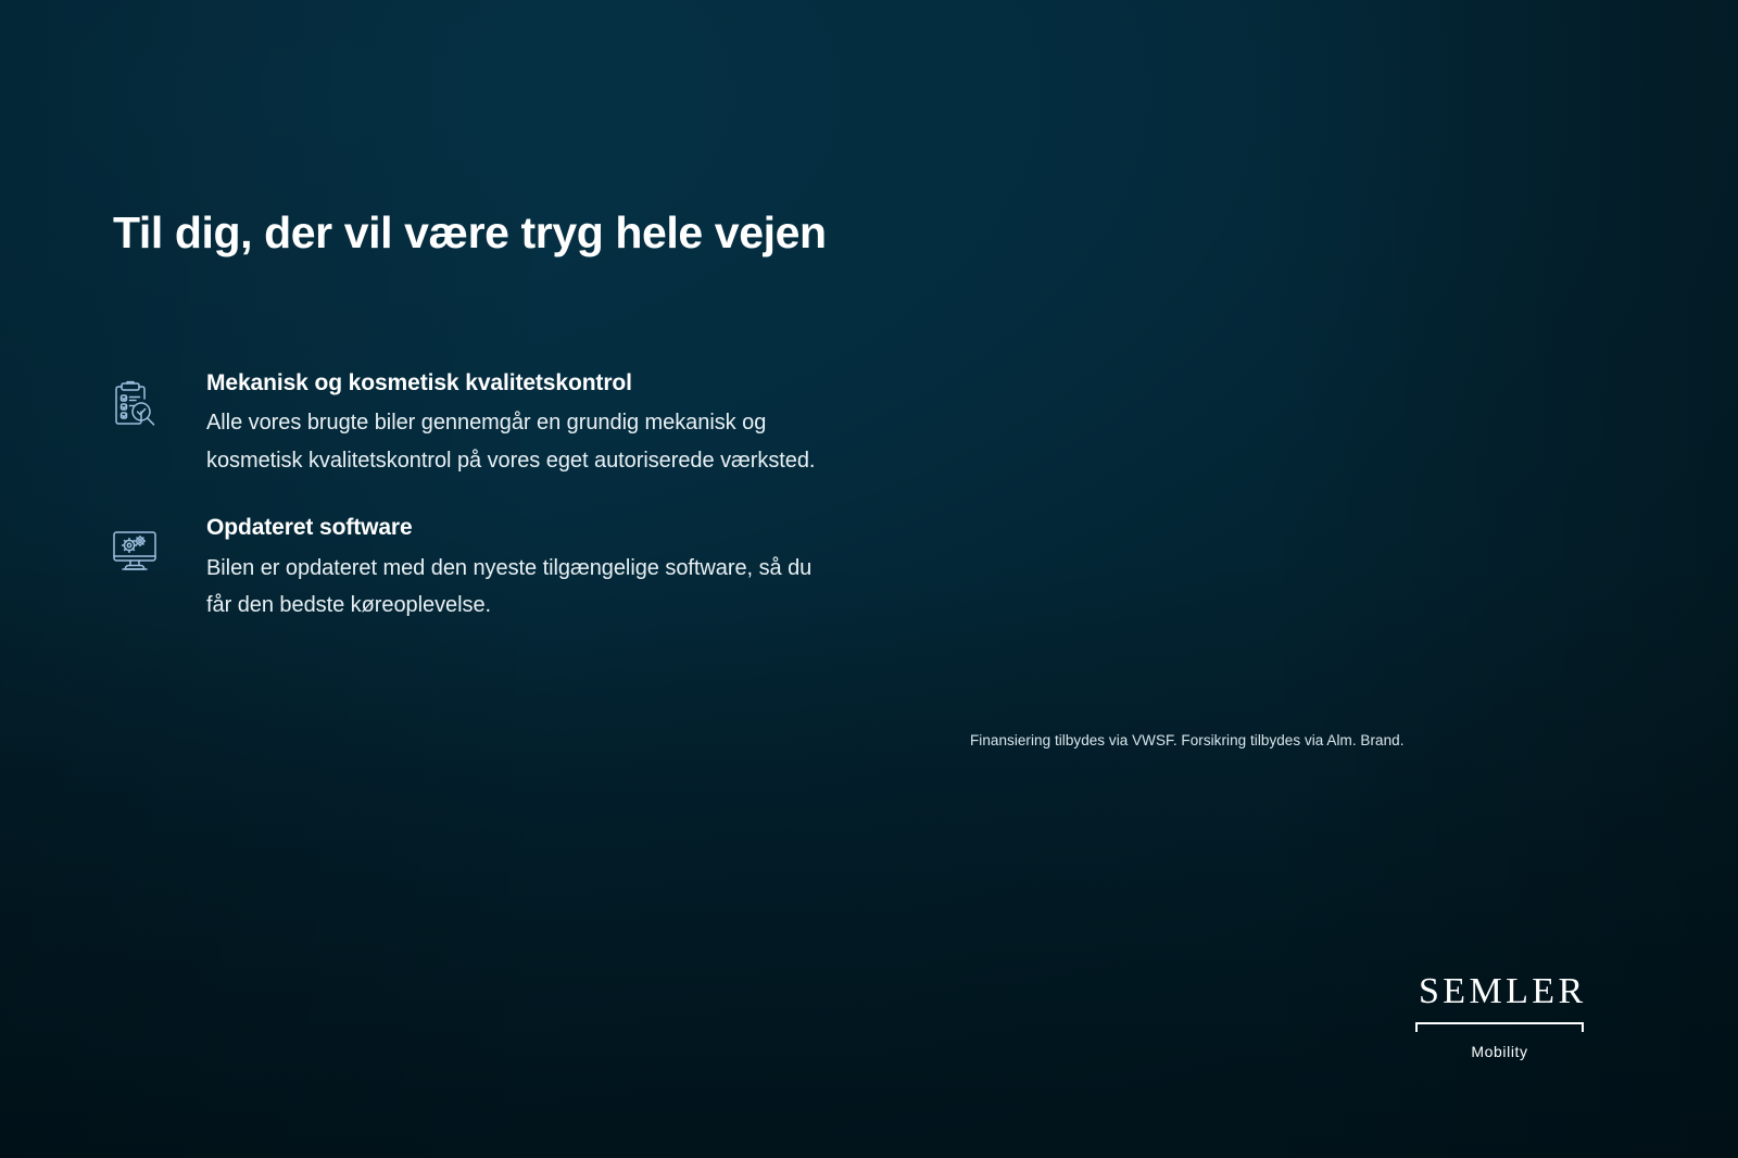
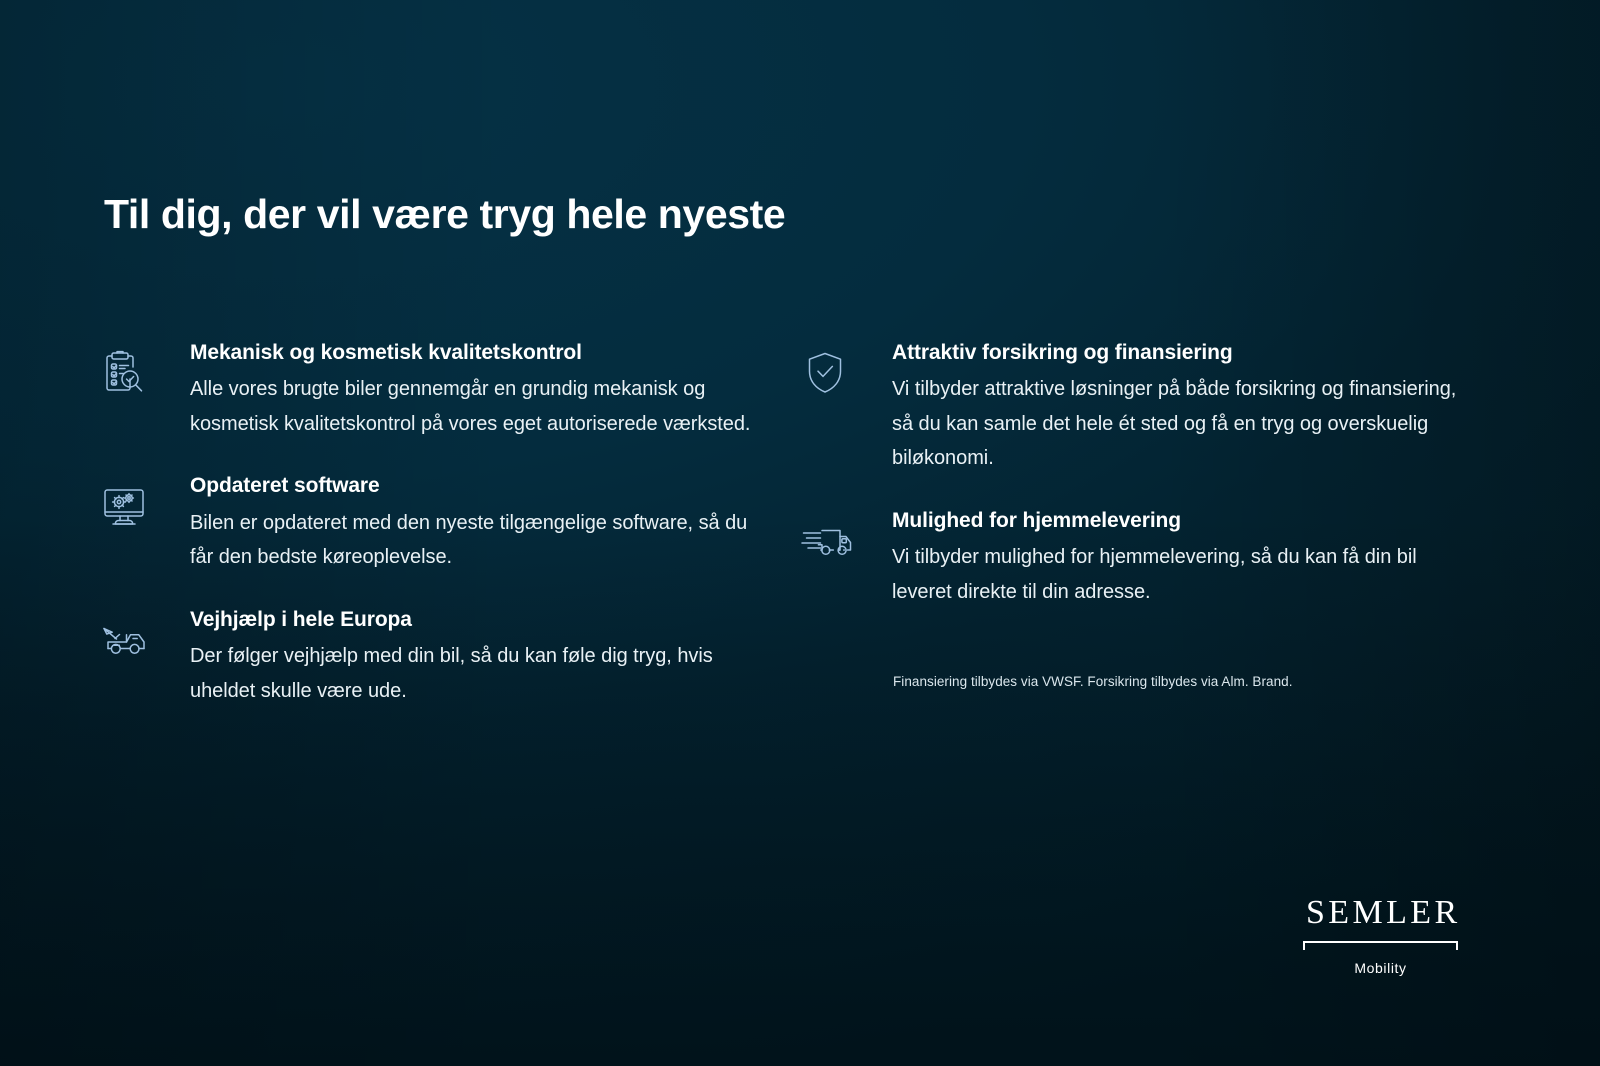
- Til dig, der vil være tryg hele vejen
+ Til dig, der vil være tryg hele nyeste
  Mekanisk og kosmetisk kvalitetskontrol
  Alle vores brugte biler gennemgår en grundig mekanisk og kosmetisk kvalitetskontrol på vores eget autoriserede værksted.
  Opdateret software
  Bilen er opdateret med den nyeste tilgængelige software, så du får den bedste køreoplevelse.
+ Vejhjælp i hele Europa
+ Der følger vejhjælp med din bil, så du kan føle dig tryg, hvis uheldet skulle være ude.
+ Attraktiv forsikring og finansiering
+ Vi tilbyder attraktive løsninger på både forsikring og finansiering, så du kan samle det hele ét sted og få en tryg og overskuelig biløkonomi.
+ Mulighed for hjemmelevering
+ Vi tilbyder mulighed for hjemmelevering, så du kan få din bil leveret direkte til din adresse.
  Finansiering tilbydes via VWSF. Forsikring tilbydes via Alm. Brand.
  SEMLER
  Mobility
